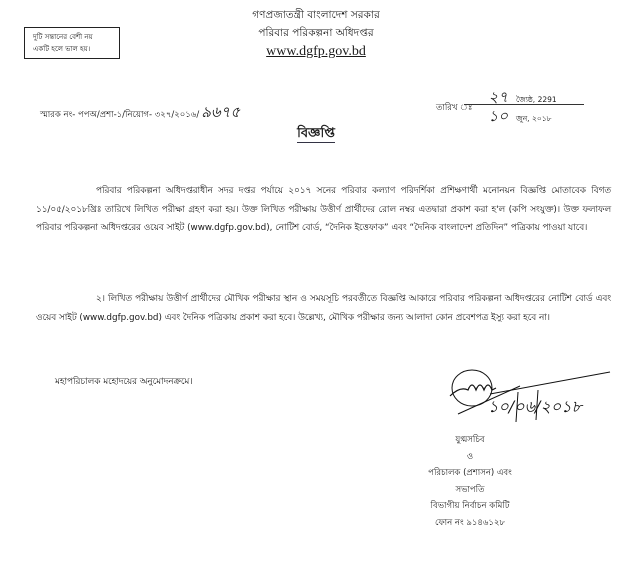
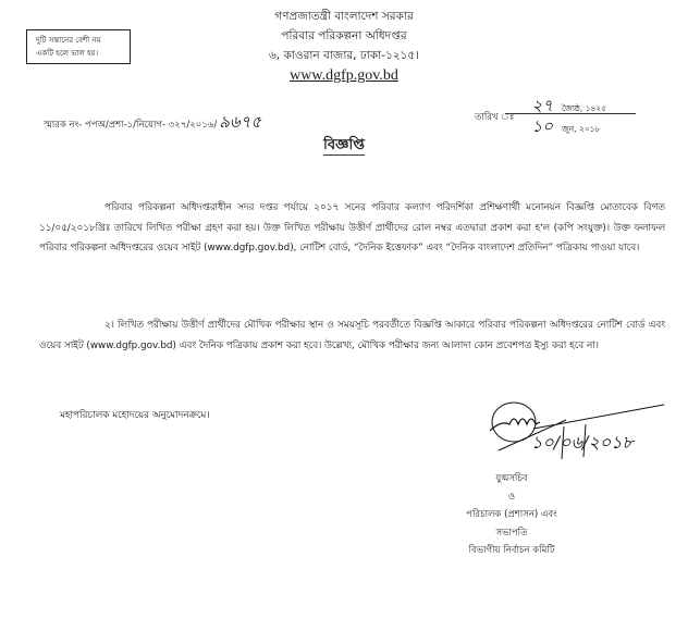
  দুটি সন্তানের বেশী নয়
  একটি হলে ভাল হয়।
  গণপ্রজাতন্ত্রী বাংলাদেশ সরকার
  পরিবার পরিকল্পনা অধিদপ্তর
+ ৬, কাওরান বাজার, ঢাকা-১২১৫।
  www.dgfp.gov.bd
  স্মারক নং- পপঅ/প্রশা-১/নিয়োগ- ৩২৭/২০১৬/ ৯৬৭৫
  তারিখ ঃ
  ২৭
- জ্যৈষ্ঠ, 2291
+ জ্যৈষ্ঠ, ১৪২৫
  ১০
  জুন, ২০১৮
  বিজ্ঞপ্তি
  পরিবার পরিকল্পনা অধিদপ্তরাধীন সদর দপ্তর পর্যায়ে ২০১৭ সনের পরিবার কল্যাণ পরিদর্শিকা প্রশিক্ষণার্থী মনোনয়ন বিজ্ঞপ্তি মোতাবেক বিগত ১১/০৫/২০১৮খ্রিঃ তারিখে লিখিত পরীক্ষা গ্রহণ করা হয়। উক্ত লিখিত পরীক্ষায় উত্তীর্ণ প্রার্থীদের রোল নম্বর এতদ্বারা প্রকাশ করা হ'ল (কপি সংযুক্ত)। উক্ত ফলাফল পরিবার পরিকল্পনা অধিদপ্তরের ওয়েব সাইট (www.dgfp.gov.bd), নোটিশ বোর্ড, “দৈনিক ইত্তেফাক” এবং “দৈনিক বাংলাদেশ প্রতিদিন” পত্রিকায় পাওয়া যাবে।
  ২। লিখিত পরীক্ষায় উত্তীর্ণ প্রার্থীদের মৌখিক পরীক্ষার স্থান ও সময়সূচি পরবর্তীতে বিজ্ঞপ্তি আকারে পরিবার পরিকল্পনা অধিদপ্তরের নোটিশ বোর্ড এবং ওয়েব সাইট (www.dgfp.gov.bd) এবং দৈনিক পত্রিকায় প্রকাশ করা হবে। উল্লেখ্য, মৌখিক পরীক্ষার জন্য আলাদা কোন প্রবেশপত্র ইস্যু করা হবে না।
  মহাপরিচালক মহোদয়ের অনুমোদনক্রমে।
  ১০/০৬/২০১৮
  যুগ্মসচিব
  ও
  পরিচালক (প্রশাসন) এবং
  সভাপতি
  বিভাগীয় নির্বাচন কমিটি
- ফোন নং ৯১৪৬১২৮
